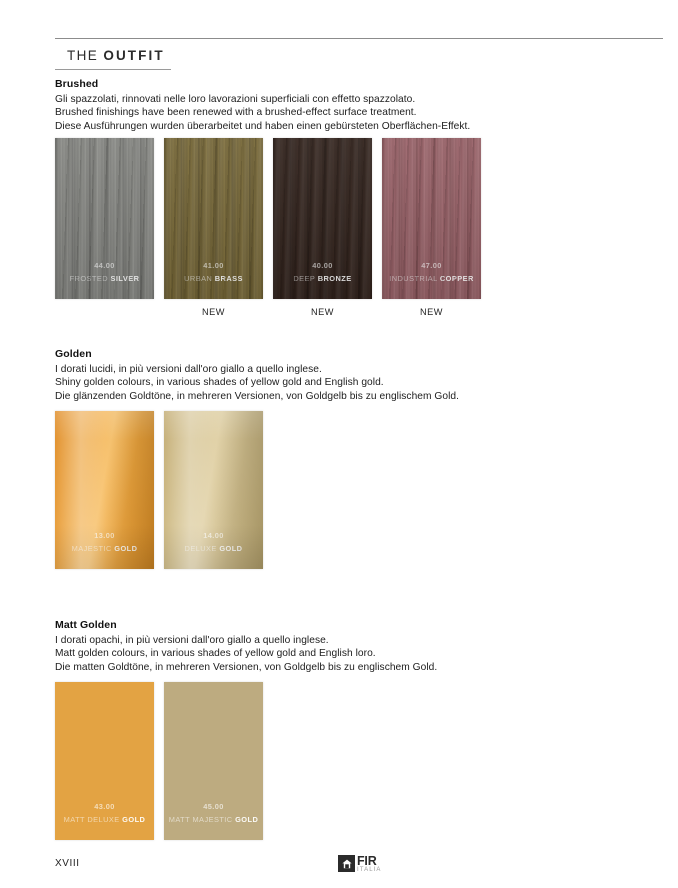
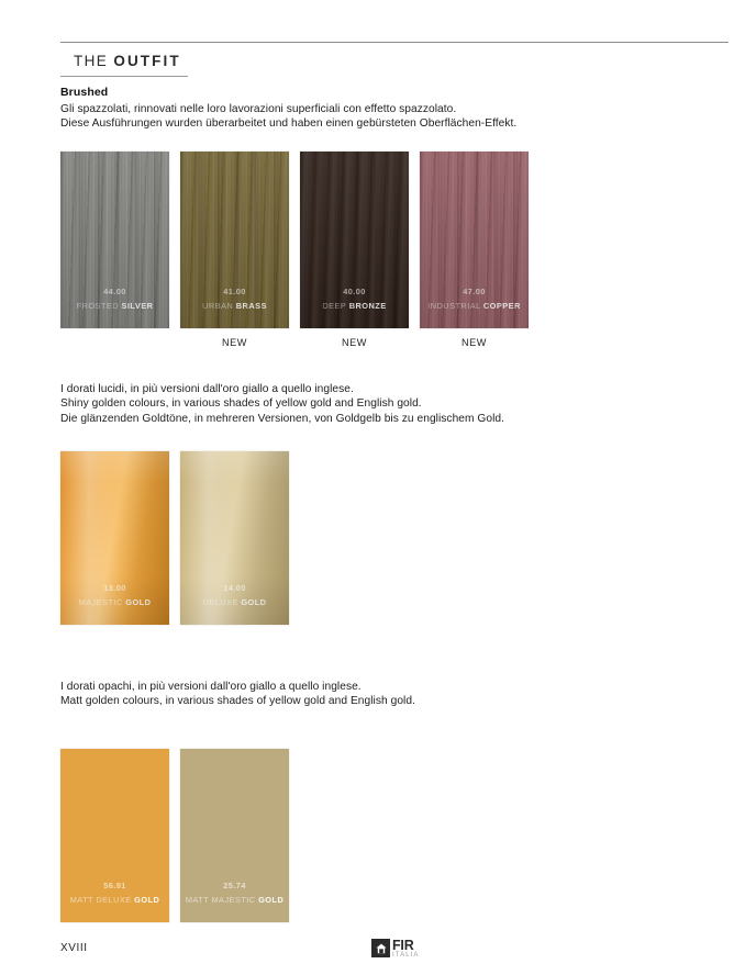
  THE OUTFIT
  Brushed
  Gli spazzolati, rinnovati nelle loro lavorazioni superficiali con effetto spazzolato.
- Brushed finishings have been renewed with a brushed-effect surface treatment.
  Diese Ausführungen wurden überarbeitet und haben einen gebürsteten Oberflächen-Effekt.
  NEW
  NEW
  NEW
- Golden
  I dorati lucidi, in più versioni dall'oro giallo a quello inglese.
  Shiny golden colours, in various shades of yellow gold and English gold.
  Die glänzenden Goldtöne, in mehreren Versionen, von Goldgelb bis zu englischem Gold.
- Matt Golden
  I dorati opachi, in più versioni dall'oro giallo a quello inglese.
- Matt golden colours, in various shades of yellow gold and English loro.
+ Matt golden colours, in various shades of yellow gold and English gold.
- Die matten Goldtöne, in mehreren Versionen, von Goldgelb bis zu englischem Gold.
- 43.00
+ 56.91
  MATT DELUXE GOLD
- 45.00
+ 25.74
  MATT MAJESTIC GOLD
  XVIII
  FIR
